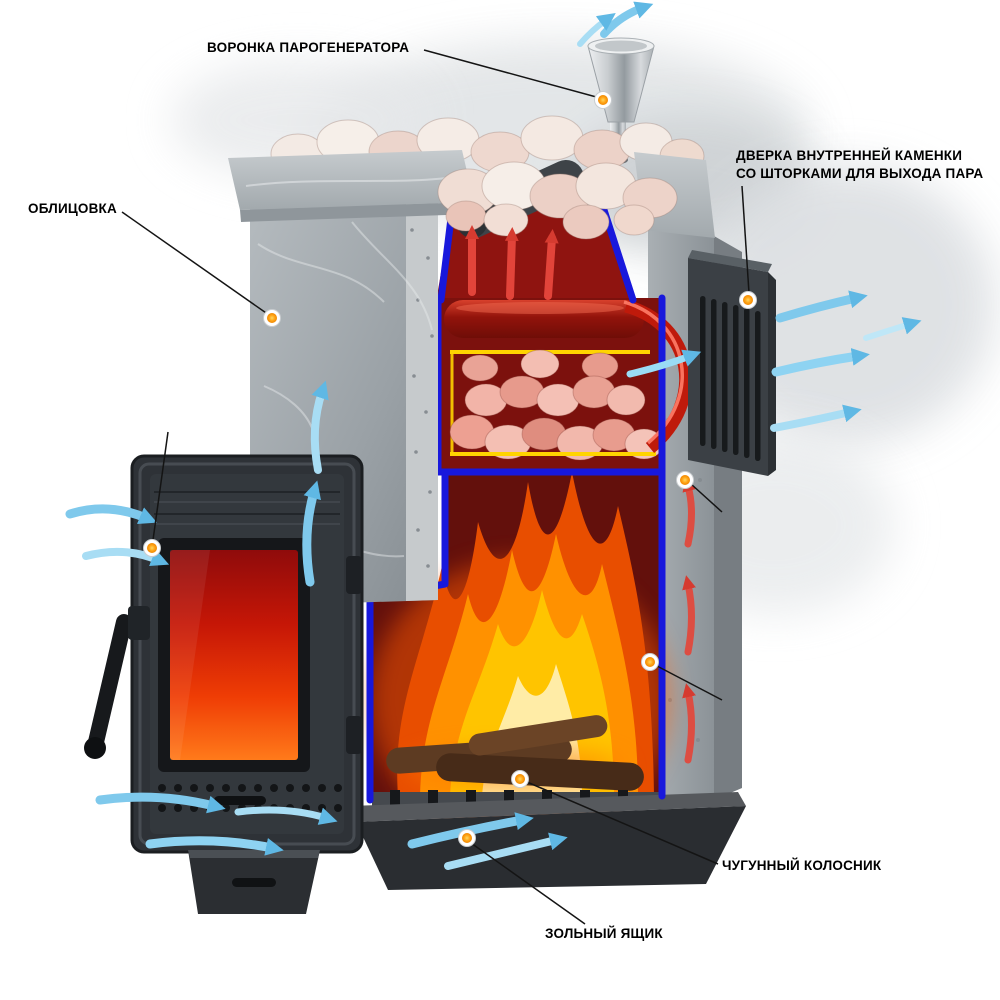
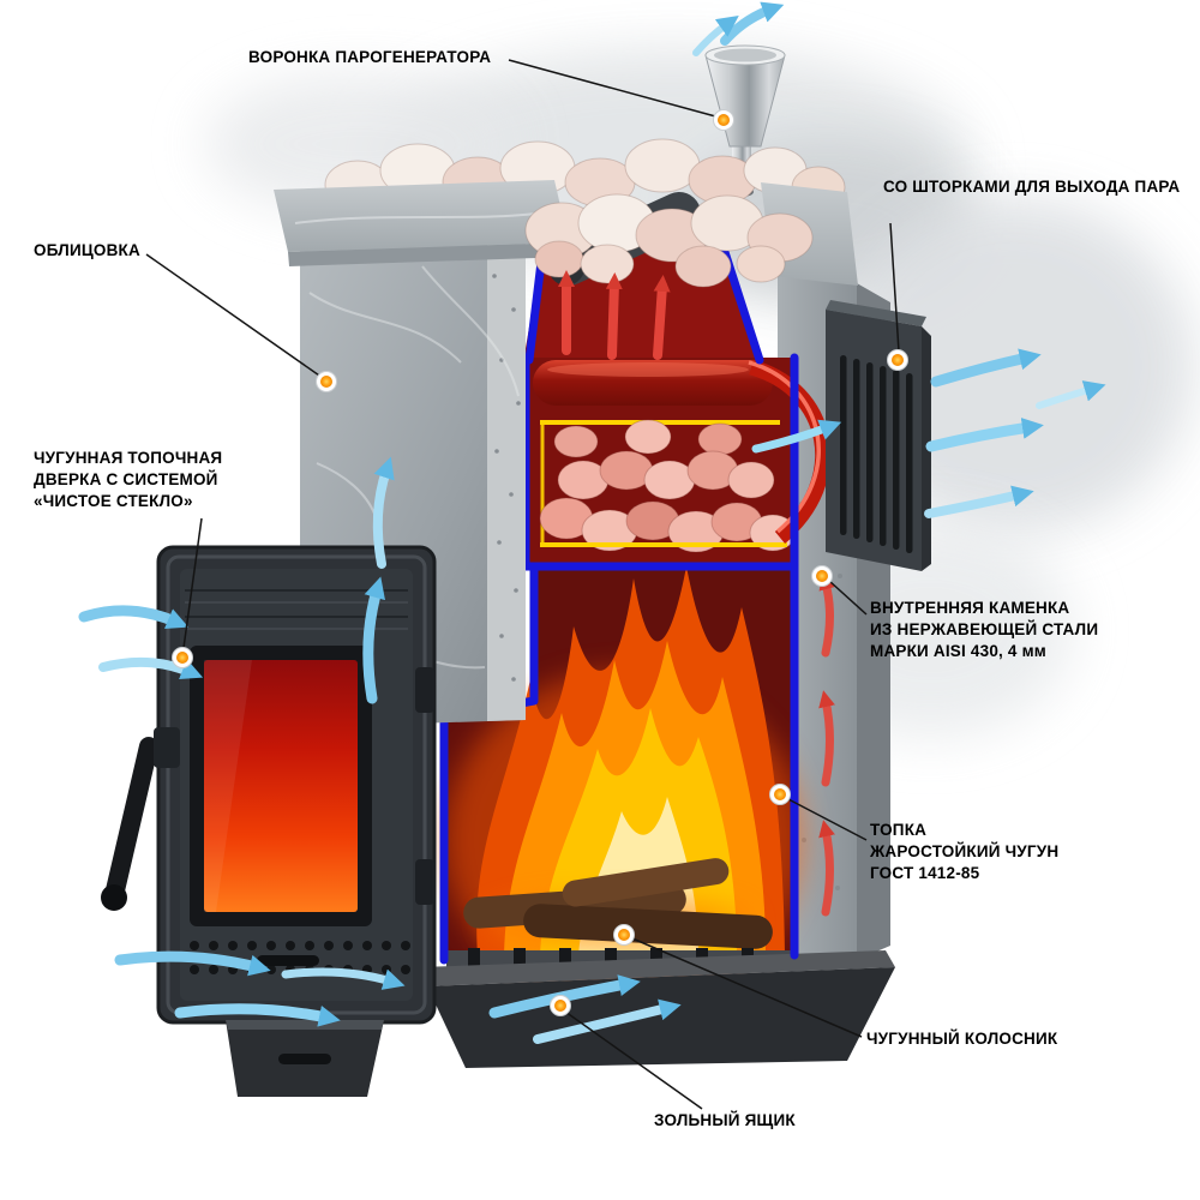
  ВОРОНКА ПАРОГЕНЕРАТОРА
- ДВЕРКА ВНУТРЕННЕЙ КАМЕНКИ
  СО ШТОРКАМИ ДЛЯ ВЫХОДА ПАРА
  ОБЛИЦОВКА
+ ЧУГУННАЯ ТОПОЧНАЯ
+ ДВЕРКА С СИСТЕМОЙ
+ «ЧИСТОЕ СТЕКЛО»
+ ВНУТРЕННЯЯ КАМЕНКА
+ ИЗ НЕРЖАВЕЮЩЕЙ СТАЛИ
+ МАРКИ AISI 430, 4 мм
+ ТОПКА
+ ЖАРОСТОЙКИЙ ЧУГУН
+ ГОСТ 1412-85
  ЧУГУННЫЙ КОЛОСНИК
  ЗОЛЬНЫЙ ЯЩИК
